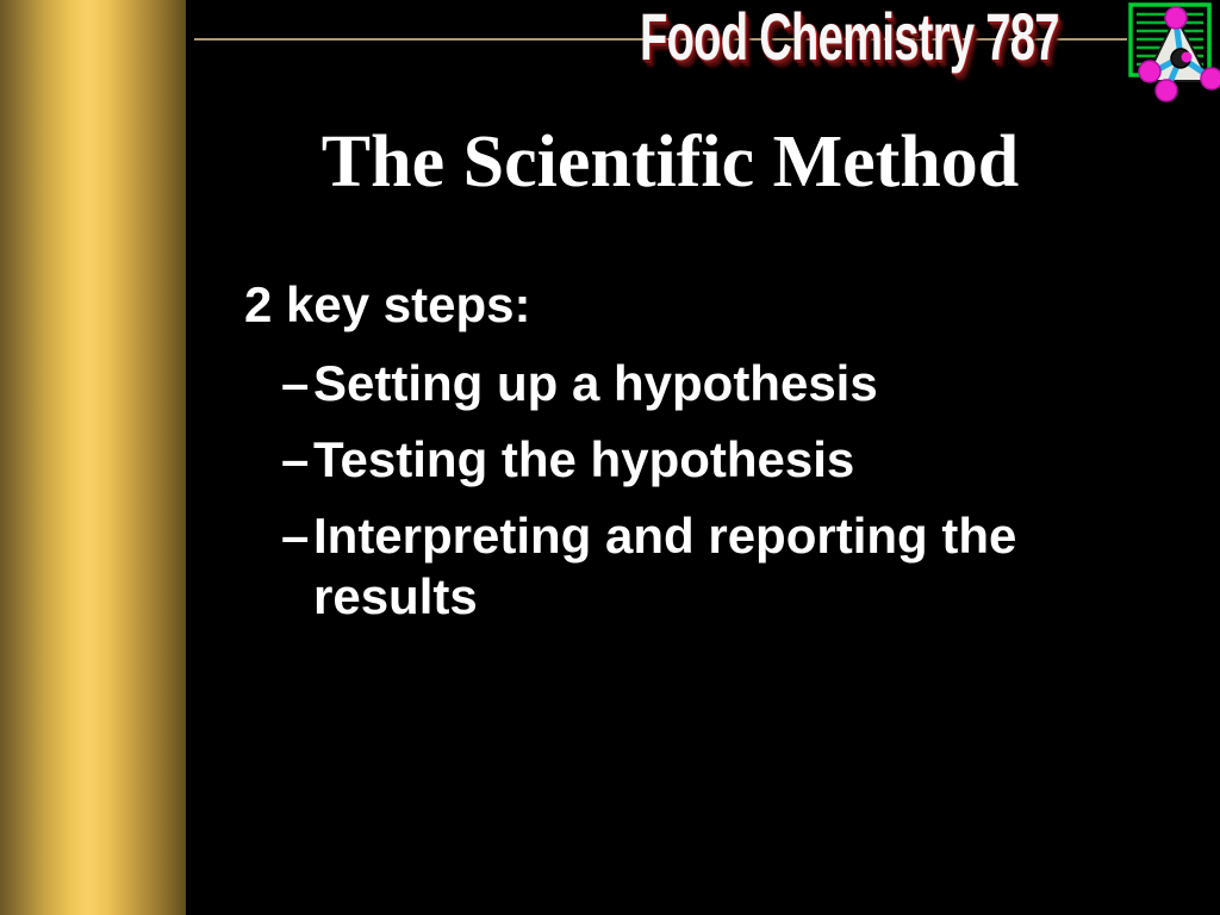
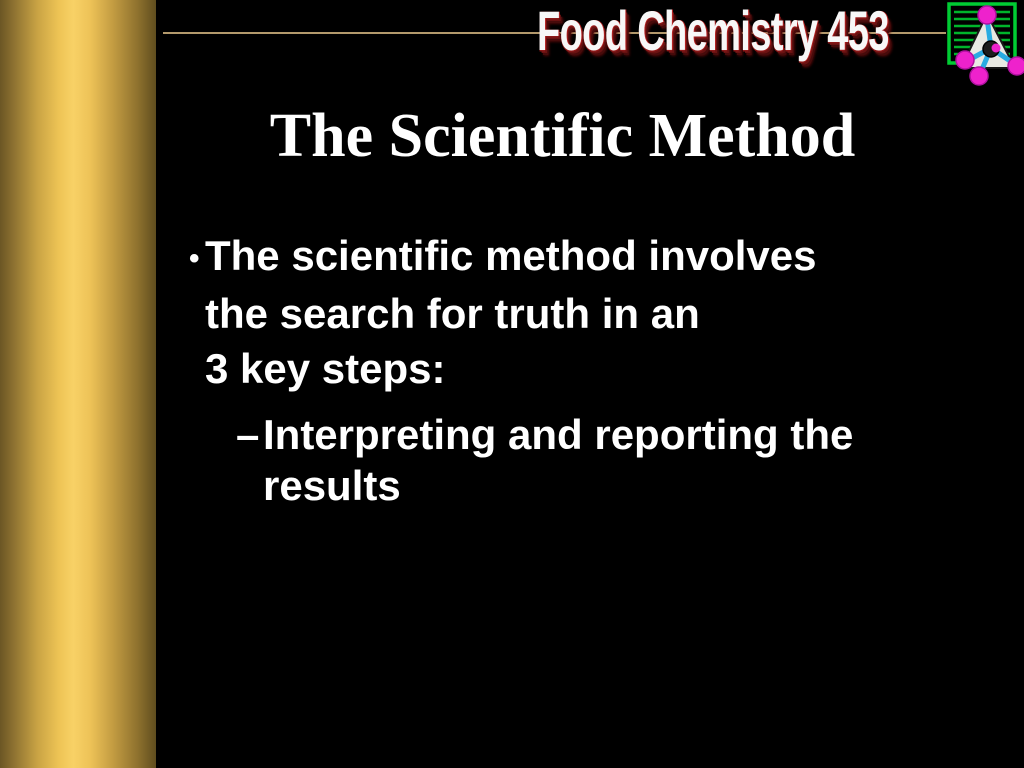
- Food Chemistry 787
+ Food Chemistry 453
  The Scientific Method
+ • The scientific method involves
+ the search for truth in an
- 2 key steps:
+ 3 key steps:
- –Setting up a hypothesis
- –Testing the hypothesis
  –Interpreting and reporting the
  results
